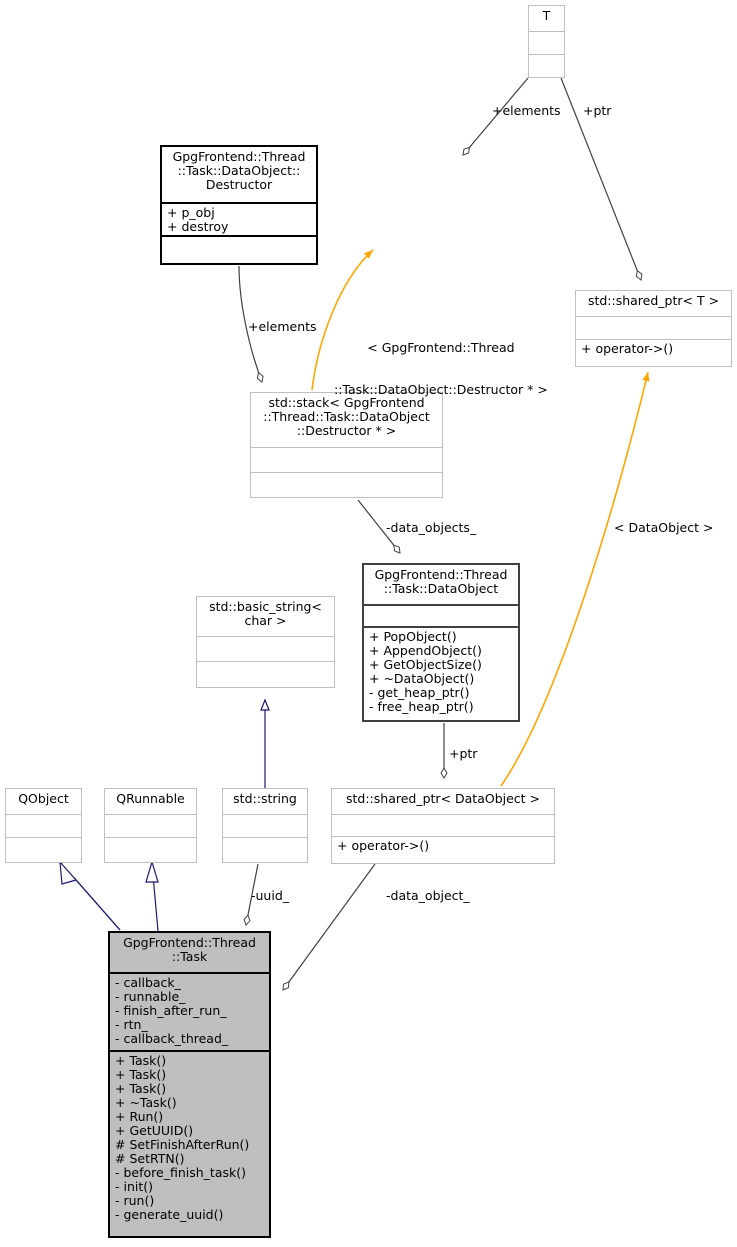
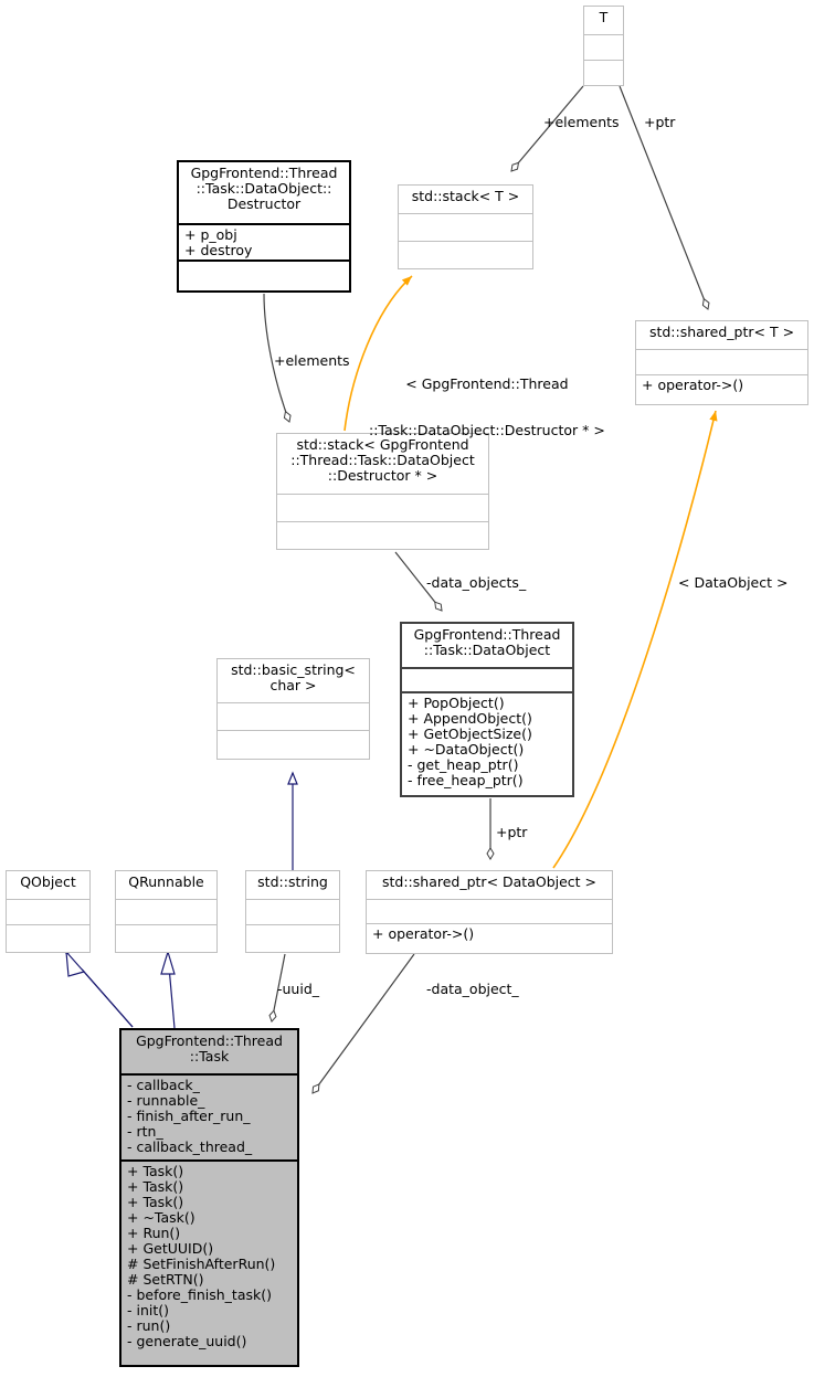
  T
+ std::stack< T >
  GpgFrontend::Thread
  ::Task::DataObject::
  Destructor
  + p_obj
  + destroy
  std::shared_ptr< T >
  + operator->()
  std::stack< GpgFrontend
  ::Thread::Task::DataObject
  ::Destructor * >
  GpgFrontend::Thread
  ::Task::DataObject
  + PopObject()
  + AppendObject()
  + GetObjectSize()
  + ~DataObject()
  - get_heap_ptr()
  - free_heap_ptr()
  std::basic_string<
  char >
  QObject
  QRunnable
  std::string
  std::shared_ptr< DataObject >
  + operator->()
  GpgFrontend::Thread
  ::Task
  - callback_
  - runnable_
  - finish_after_run_
  - rtn_
  - callback_thread_
  + Task()
  + Task()
  + Task()
  + ~Task()
  + Run()
  + GetUUID()
  # SetFinishAfterRun()
  # SetRTN()
  - before_finish_task()
  - init()
  - run()
  - generate_uuid()
  +elements
  +ptr
  +elements
  < GpgFrontend::Thread
  ::Task::DataObject::Destructor * >
  -data_objects_
  < DataObject >
  +ptr
  -uuid_
  -data_object_
